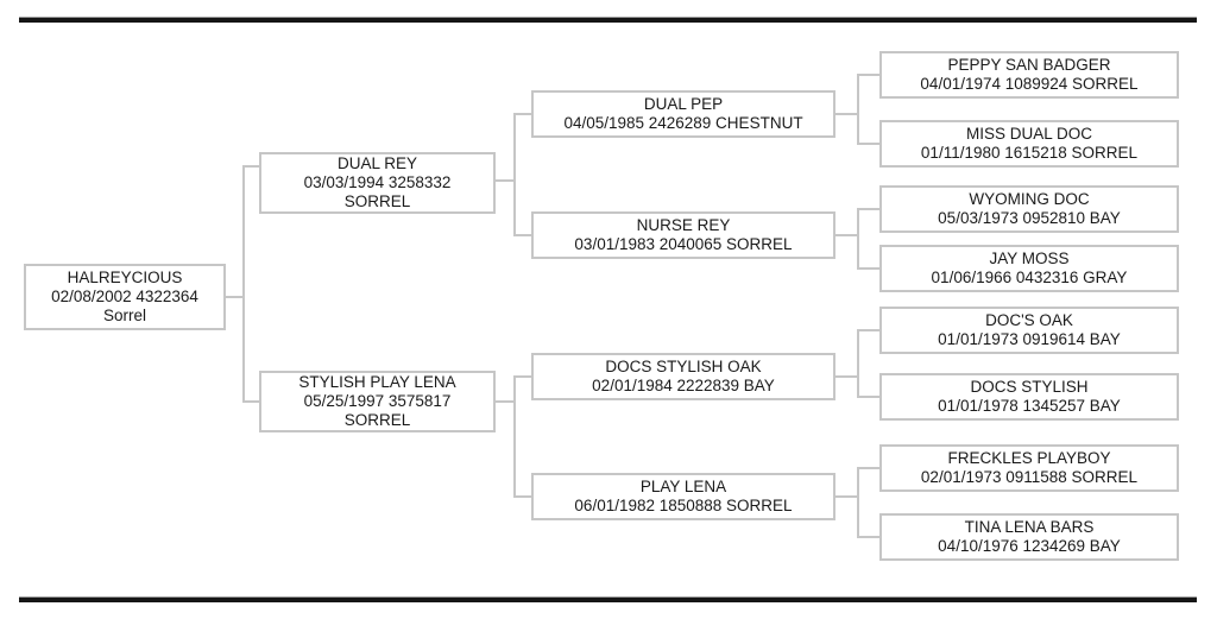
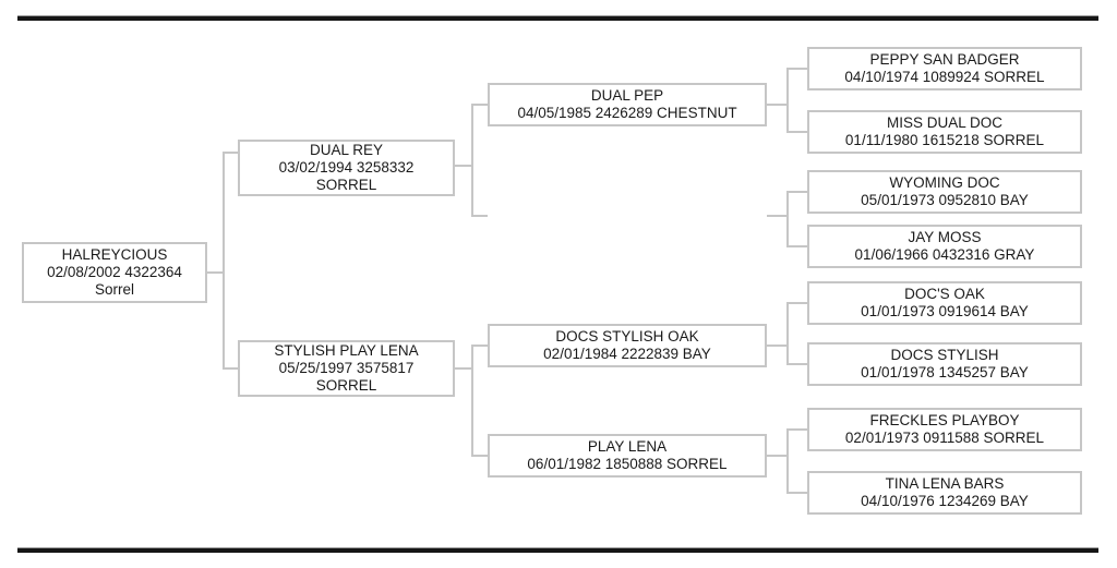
  HALREYCIOUS
  02/08/2002 4322364
  Sorrel
  DUAL REY
- 03/03/1994 3258332
+ 03/02/1994 3258332
  SORREL
  STYLISH PLAY LENA
  05/25/1997 3575817
  SORREL
  DUAL PEP
  04/05/1985 2426289 CHESTNUT
- NURSE REY
- 03/01/1983 2040065 SORREL
  DOCS STYLISH OAK
  02/01/1984 2222839 BAY
  PLAY LENA
  06/01/1982 1850888 SORREL
  PEPPY SAN BADGER
- 04/01/1974 1089924 SORREL
+ 04/10/1974 1089924 SORREL
  MISS DUAL DOC
  01/11/1980 1615218 SORREL
  WYOMING DOC
- 05/03/1973 0952810 BAY
+ 05/01/1973 0952810 BAY
  JAY MOSS
  01/06/1966 0432316 GRAY
  DOC'S OAK
  01/01/1973 0919614 BAY
  DOCS STYLISH
  01/01/1978 1345257 BAY
  FRECKLES PLAYBOY
  02/01/1973 0911588 SORREL
  TINA LENA BARS
  04/10/1976 1234269 BAY
